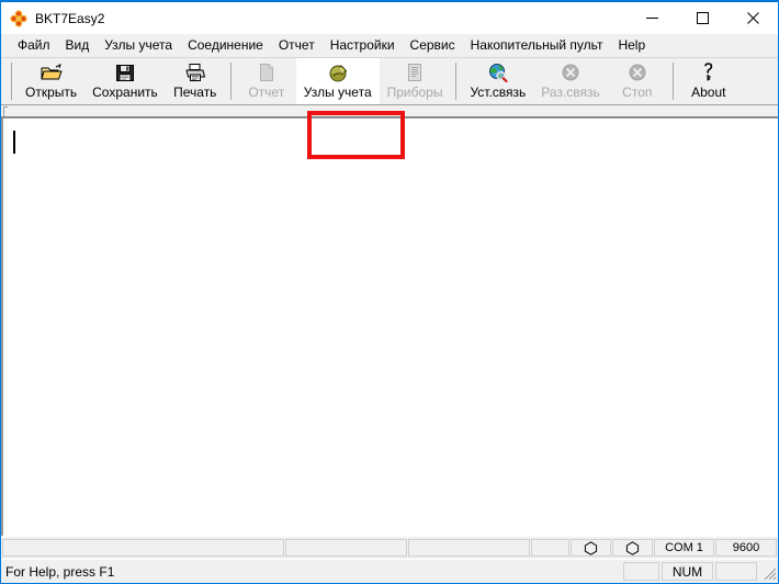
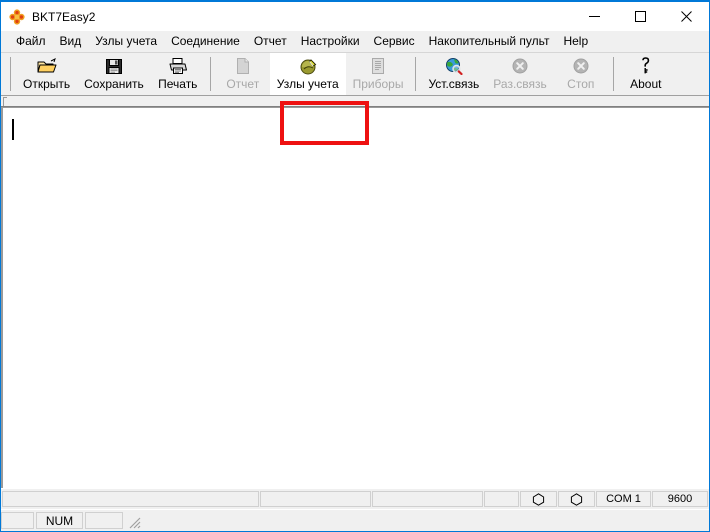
  BKT7Easy2
  Файл
  Вид
  Узлы учета
  Соединение
  Отчет
  Настройки
  Сервис
  Накопительный пульт
  Help
  Открыть
  Сохранить
  Печать
  Отчет
  Узлы учета
  Приборы
  Уст.связь
  Раз.связь
  Стоп
  About
  COM 1
  9600
- For Help, press F1
  NUM
